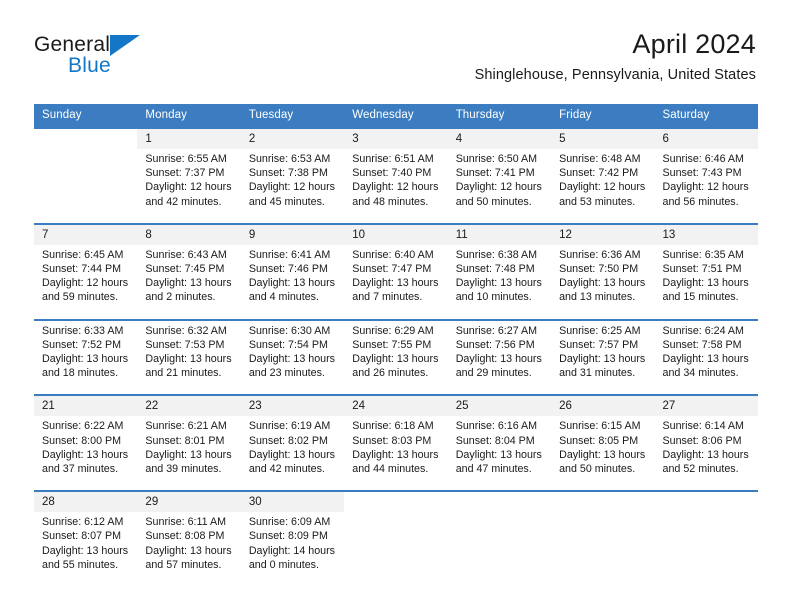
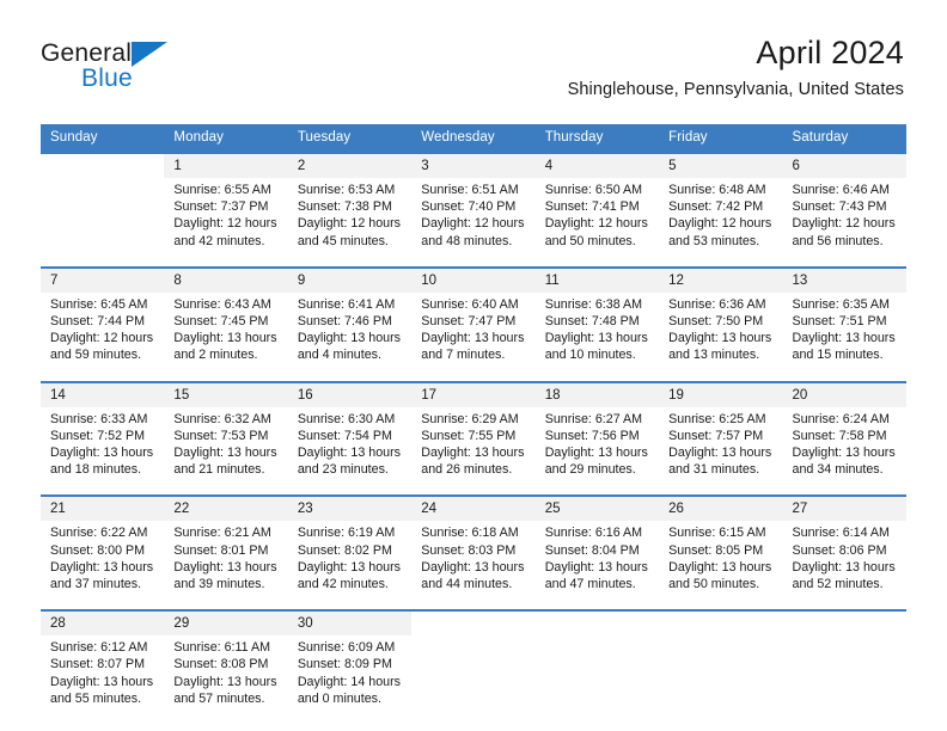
  General
  Blue
  April 2024
  Shinglehouse, Pennsylvania, United States
  Sunday	Monday	Tuesday	Wednesday	Thursday	Friday	Saturday
  	1	2	3	4	5	6
  	Sunrise: 6:55 AMSunset: 7:37 PMDaylight: 12 hoursand 42 minutes.	Sunrise: 6:53 AMSunset: 7:38 PMDaylight: 12 hoursand 45 minutes.	Sunrise: 6:51 AMSunset: 7:40 PMDaylight: 12 hoursand 48 minutes.	Sunrise: 6:50 AMSunset: 7:41 PMDaylight: 12 hoursand 50 minutes.	Sunrise: 6:48 AMSunset: 7:42 PMDaylight: 12 hoursand 53 minutes.	Sunrise: 6:46 AMSunset: 7:43 PMDaylight: 12 hoursand 56 minutes.
  7	8	9	10	11	12	13
  Sunrise: 6:45 AMSunset: 7:44 PMDaylight: 12 hoursand 59 minutes.	Sunrise: 6:43 AMSunset: 7:45 PMDaylight: 13 hoursand 2 minutes.	Sunrise: 6:41 AMSunset: 7:46 PMDaylight: 13 hoursand 4 minutes.	Sunrise: 6:40 AMSunset: 7:47 PMDaylight: 13 hoursand 7 minutes.	Sunrise: 6:38 AMSunset: 7:48 PMDaylight: 13 hoursand 10 minutes.	Sunrise: 6:36 AMSunset: 7:50 PMDaylight: 13 hoursand 13 minutes.	Sunrise: 6:35 AMSunset: 7:51 PMDaylight: 13 hoursand 15 minutes.
+ 14	15	16	17	18	19	20
  Sunrise: 6:33 AMSunset: 7:52 PMDaylight: 13 hoursand 18 minutes.	Sunrise: 6:32 AMSunset: 7:53 PMDaylight: 13 hoursand 21 minutes.	Sunrise: 6:30 AMSunset: 7:54 PMDaylight: 13 hoursand 23 minutes.	Sunrise: 6:29 AMSunset: 7:55 PMDaylight: 13 hoursand 26 minutes.	Sunrise: 6:27 AMSunset: 7:56 PMDaylight: 13 hoursand 29 minutes.	Sunrise: 6:25 AMSunset: 7:57 PMDaylight: 13 hoursand 31 minutes.	Sunrise: 6:24 AMSunset: 7:58 PMDaylight: 13 hoursand 34 minutes.
  21	22	23	24	25	26	27
  Sunrise: 6:22 AMSunset: 8:00 PMDaylight: 13 hoursand 37 minutes.	Sunrise: 6:21 AMSunset: 8:01 PMDaylight: 13 hoursand 39 minutes.	Sunrise: 6:19 AMSunset: 8:02 PMDaylight: 13 hoursand 42 minutes.	Sunrise: 6:18 AMSunset: 8:03 PMDaylight: 13 hoursand 44 minutes.	Sunrise: 6:16 AMSunset: 8:04 PMDaylight: 13 hoursand 47 minutes.	Sunrise: 6:15 AMSunset: 8:05 PMDaylight: 13 hoursand 50 minutes.	Sunrise: 6:14 AMSunset: 8:06 PMDaylight: 13 hoursand 52 minutes.
  28	29	30
  Sunrise: 6:12 AMSunset: 8:07 PMDaylight: 13 hoursand 55 minutes.	Sunrise: 6:11 AMSunset: 8:08 PMDaylight: 13 hoursand 57 minutes.	Sunrise: 6:09 AMSunset: 8:09 PMDaylight: 14 hoursand 0 minutes.
